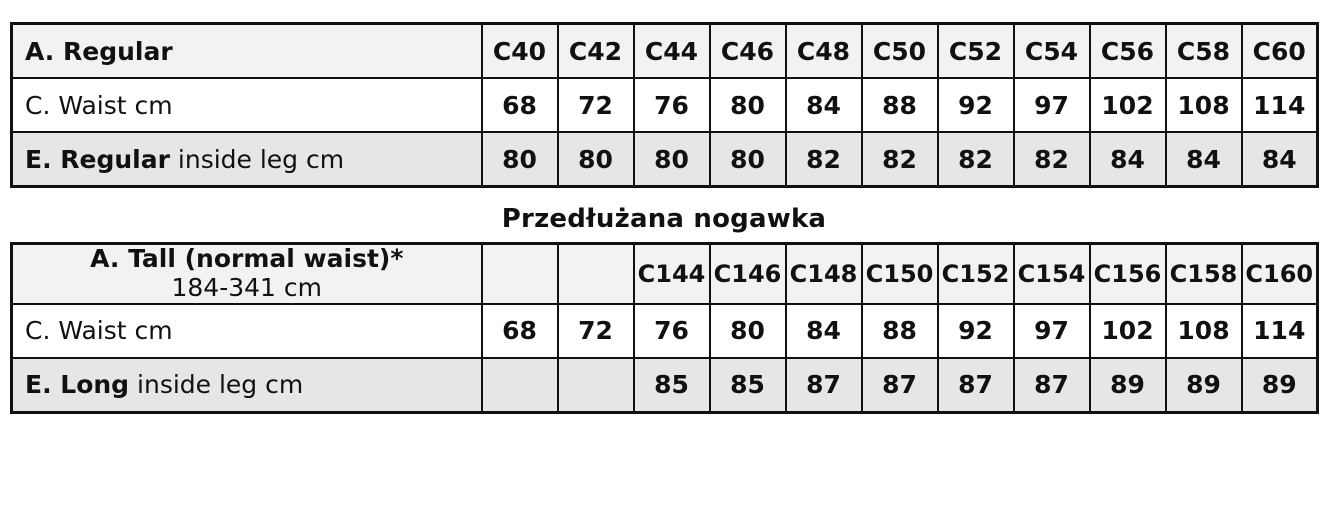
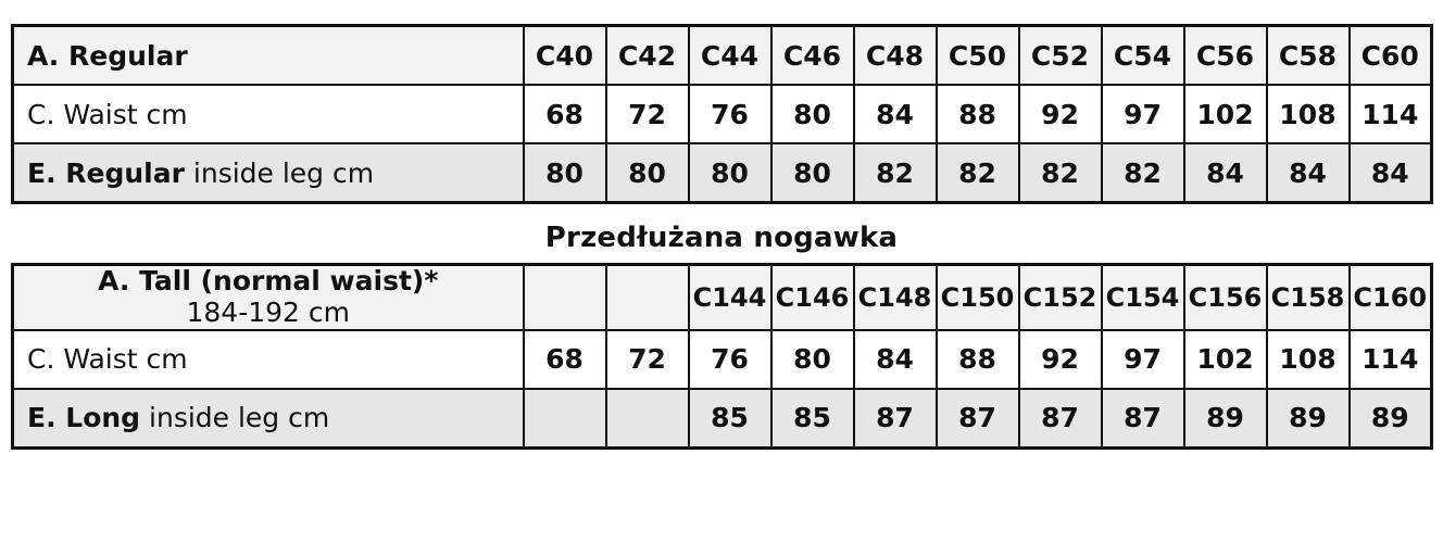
  A. Regular	C40	C42	C44	C46	C48	C50	C52	C54	C56	C58	C60
  C. Waist cm	68	72	76	80	84	88	92	97	102	108	114
  E. Regular inside leg cm	80	80	80	80	82	82	82	82	84	84	84
  Przedłużana nogawka
- A. Tall (normal waist)* 184-341 cm			C144	C146	C148	C150	C152	C154	C156	C158	C160
+ A. Tall (normal waist)* 184-192 cm			C144	C146	C148	C150	C152	C154	C156	C158	C160
  C. Waist cm	68	72	76	80	84	88	92	97	102	108	114
  E. Long inside leg cm			85	85	87	87	87	87	89	89	89
